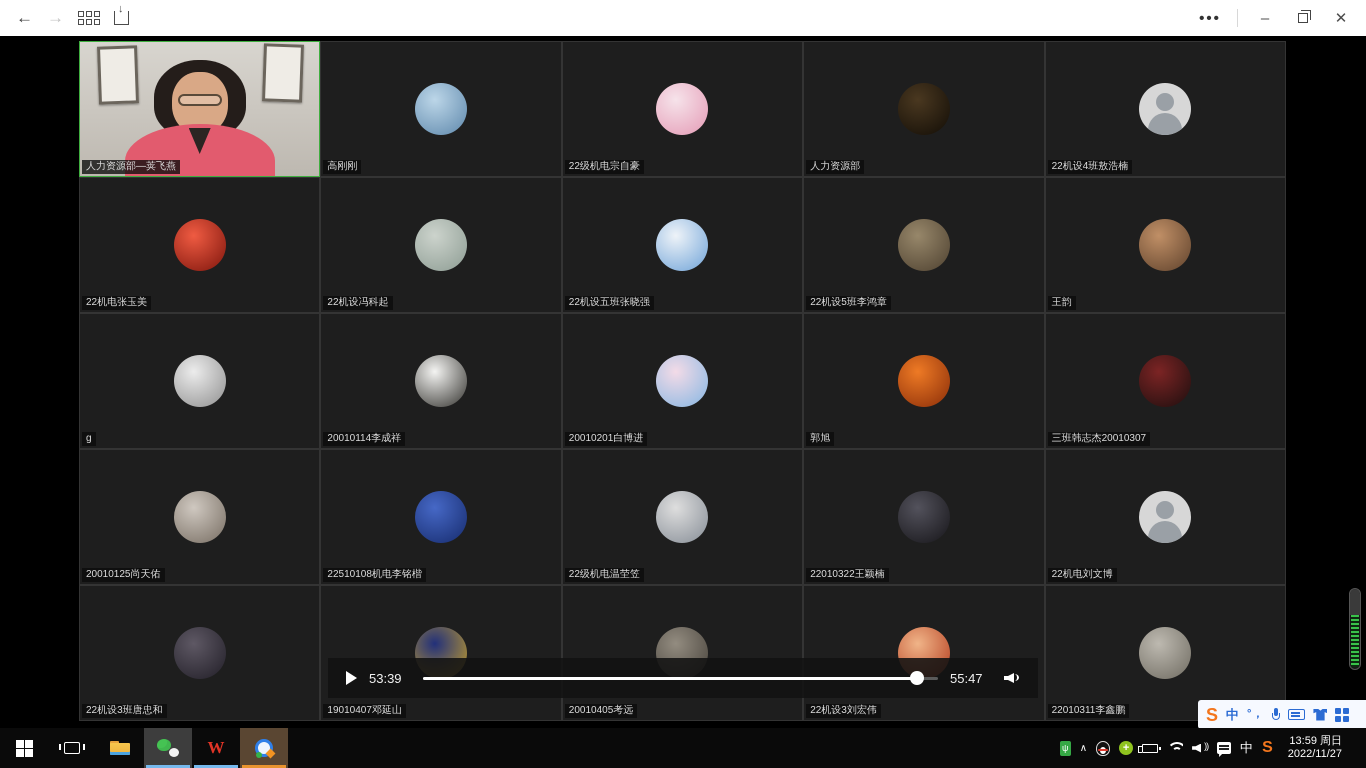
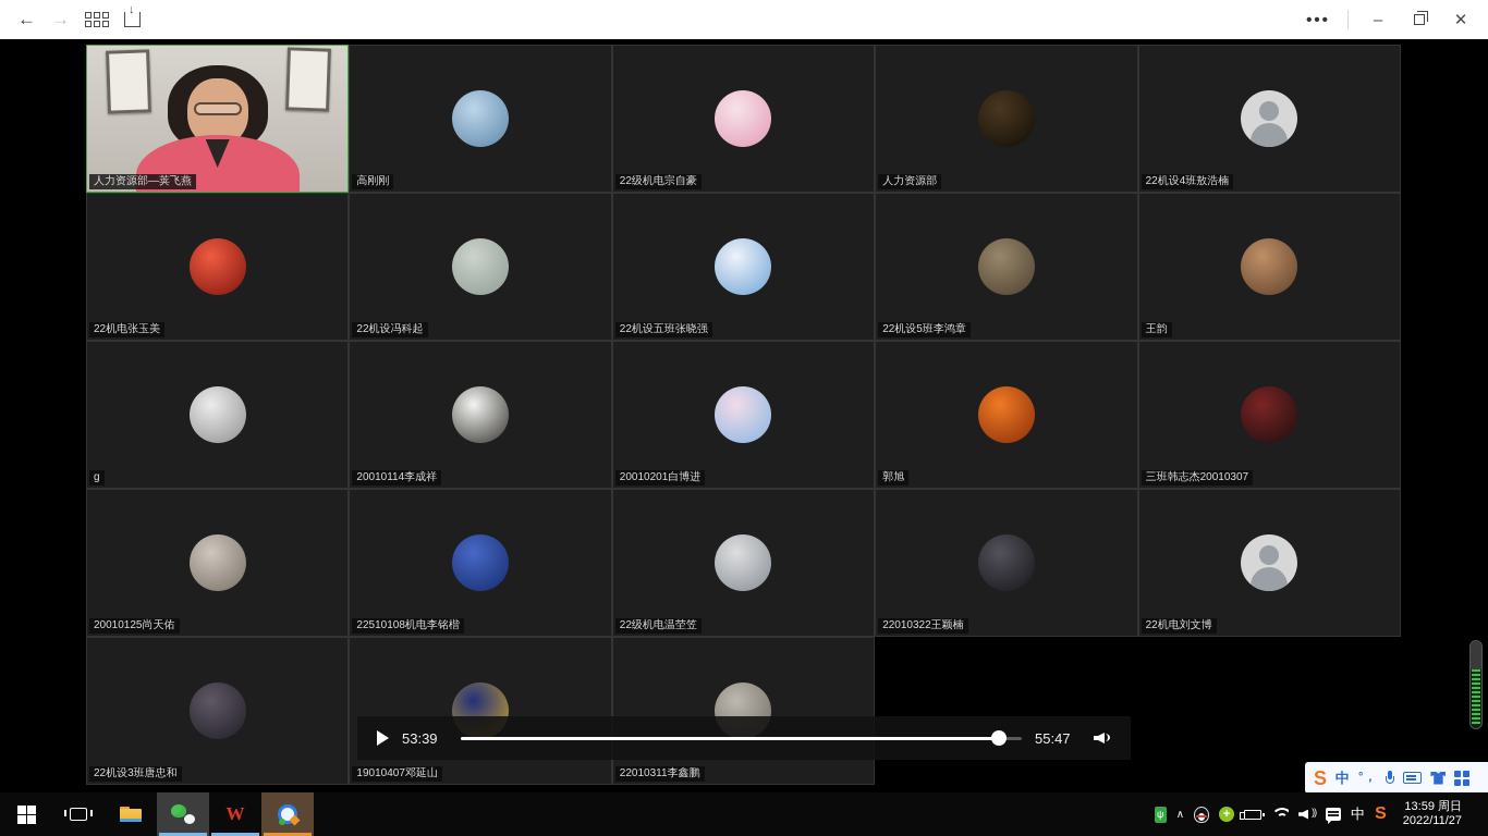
  ←
  →
  •••
  –
  ✕
  人力资源部—荚飞燕
  高刚刚
  22级机电宗自豪
  人力资源部
  22机设4班敖浩楠
  22机电张玉美
  22机设冯科起
  22机设五班张晓强
  22机设5班李鸿章
  王韵
  g
  20010114李成祥
  20010201白博进
  郭旭
  三班韩志杰20010307
  20010125尚天佑
  22510108机电李铭楷
  22级机电温茔笠
  22010322王颖楠
  22机电刘文博
  22机设3班唐忠和
  19010407邓延山
- 20010405考远
- 22机设3刘宏伟
  22010311李鑫鹏
  53:39
  55:47
  S
  中
  °，
  W
  ψ
  ∧
  +
  中
  S
  13:59 周日
  2022/11/27
